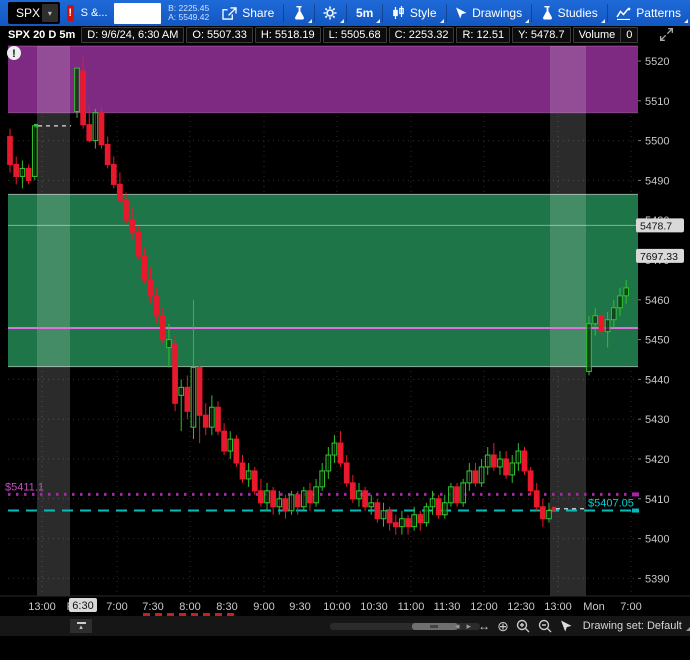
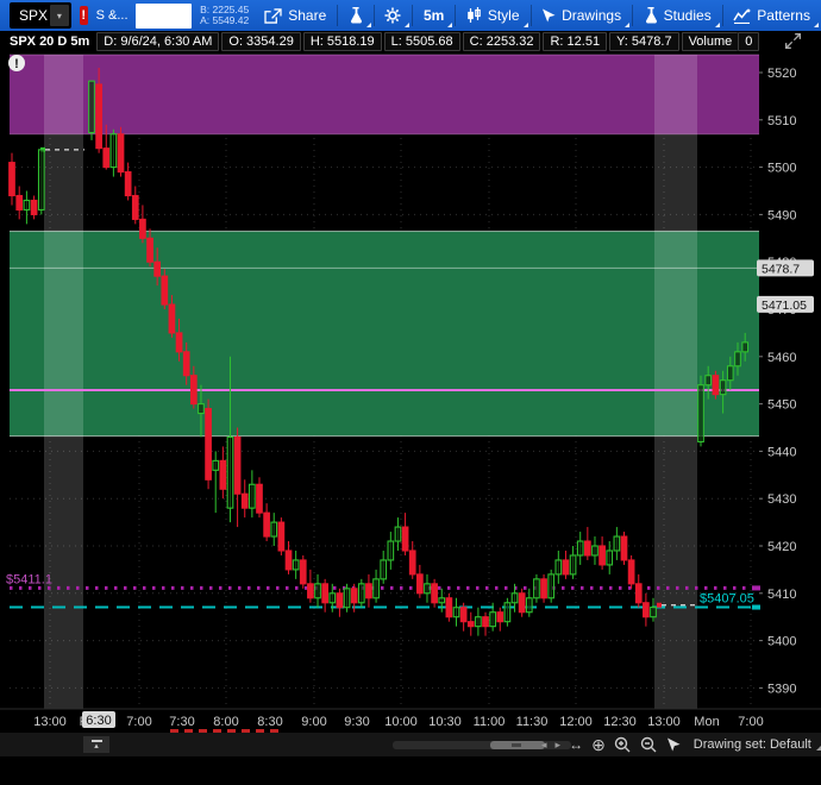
  SPX
  ▾
  !
  S &...
  B: 2225.45
  A: 5549.42
  Share
  5m
  Style
  Drawings
  Studies
  Patterns
  SPX 20 D 5m
  D: 9/6/24, 6:30 AM
- O: 5507.33
+ O: 3354.29
  H: 5518.19
  L: 5505.68
  C: 2253.32
  R: 12.51
  Y: 5478.7
  Volume
  0
  $5411.1
  $5407.05
  5520
  5510
  5500
  5490
  5460
  5450
  5440
  5430
  5420
  5410
  5400
  5390
  5478.7
- 7697.33
+ 5471.05
  13:00
  6:30
  7:00
  7:30
  8:00
  8:30
  9:00
  9:30
  10:00
  10:30
  11:00
  11:30
  12:00
  12:30
  13:00
  Mon
  7:00
  !
  ◂
  ▸
  ↔
  ⊕
  Drawing set: Default
